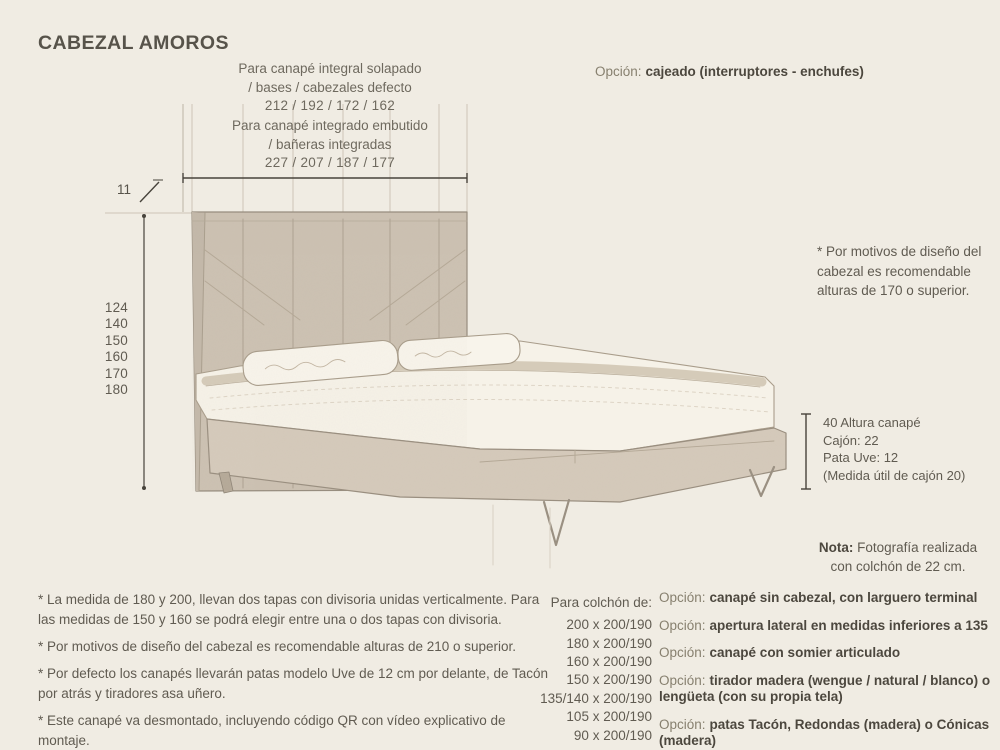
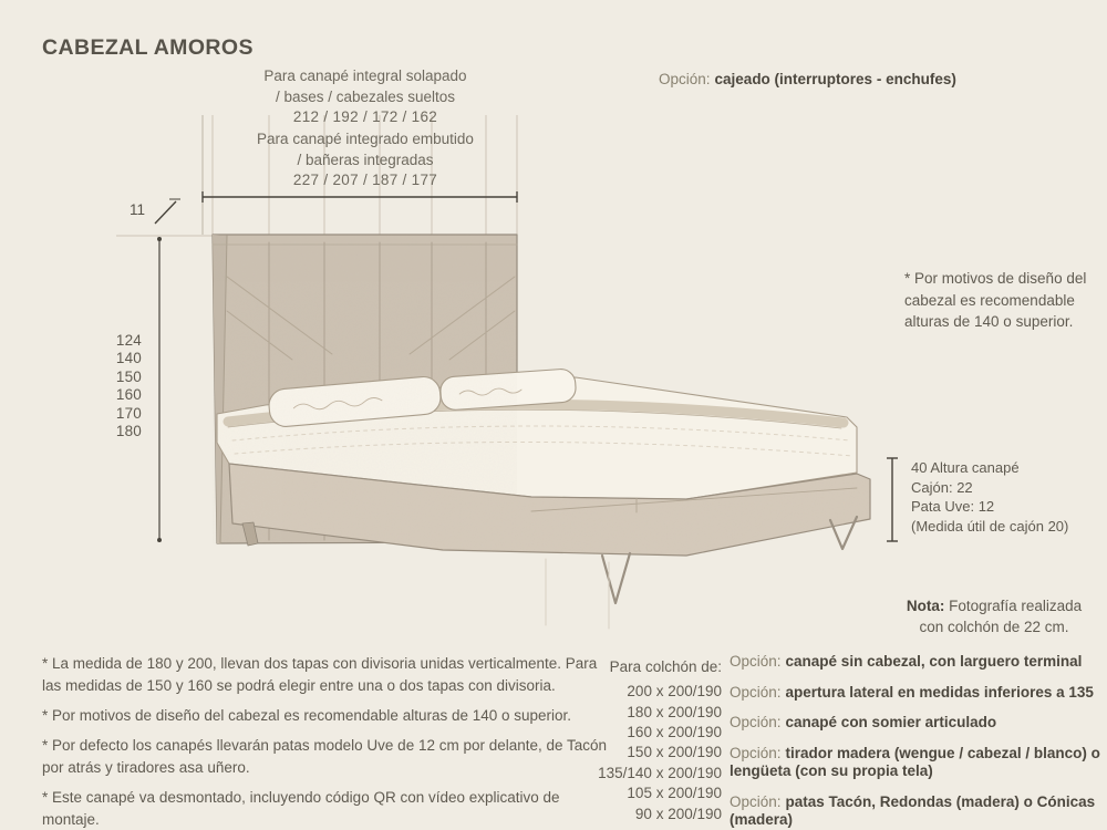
  CABEZAL AMOROS
  Para canapé integral solapado
- / bases / cabezales defecto
+ / bases / cabezales sueltos
  212 / 192 / 172 / 162
  Para canapé integrado embutido
  / bañeras integradas
  227 / 207 / 187 / 177
  Opción: cajeado (interruptores - enchufes)
  11
  124
  140
  150
  160
  170
  180
  * Por motivos de diseño del
  cabezal es recomendable
- alturas de 170 o superior.
+ alturas de 140 o superior.
  40 Altura canapé
  Cajón: 22
  Pata Uve: 12
  (Medida útil de cajón 20)
  Nota: Fotografía realizada con colchón de 22 cm.
  * La medida de 180 y 200, llevan dos tapas con divisoria unidas verticalmente. Para las medidas de 150 y 160 se podrá elegir entre una o dos tapas con divisoria.
- * Por motivos de diseño del cabezal es recomendable alturas de 210 o superior.
+ * Por motivos de diseño del cabezal es recomendable alturas de 140 o superior.
  * Por defecto los canapés llevarán patas modelo Uve de 12 cm por delante, de Tacón por atrás y tiradores asa uñero.
  * Este canapé va desmontado, incluyendo código QR con vídeo explicativo de montaje.
  Para colchón de:
  200 x 200/190
  180 x 200/190
  160 x 200/190
  150 x 200/190
  135/140 x 200/190
  105 x 200/190
  90 x 200/190
  Opción: canapé sin cabezal, con larguero terminal
  Opción: apertura lateral en medidas inferiores a 135
  Opción: canapé con somier articulado
- Opción: tirador madera (wengue / natural / blanco) o lengüeta (con su propia tela)
+ Opción: tirador madera (wengue / cabezal / blanco) o lengüeta (con su propia tela)
  Opción: patas Tacón, Redondas (madera) o Cónicas (madera)
